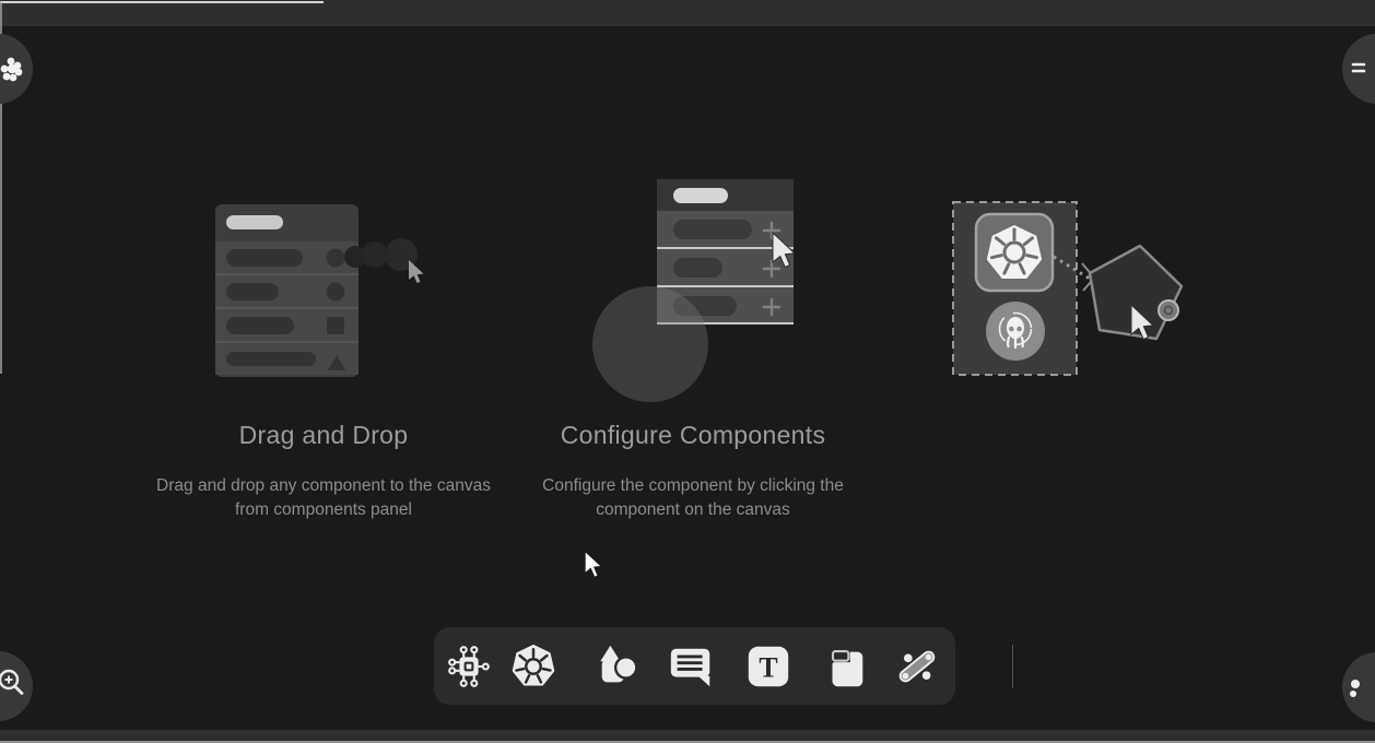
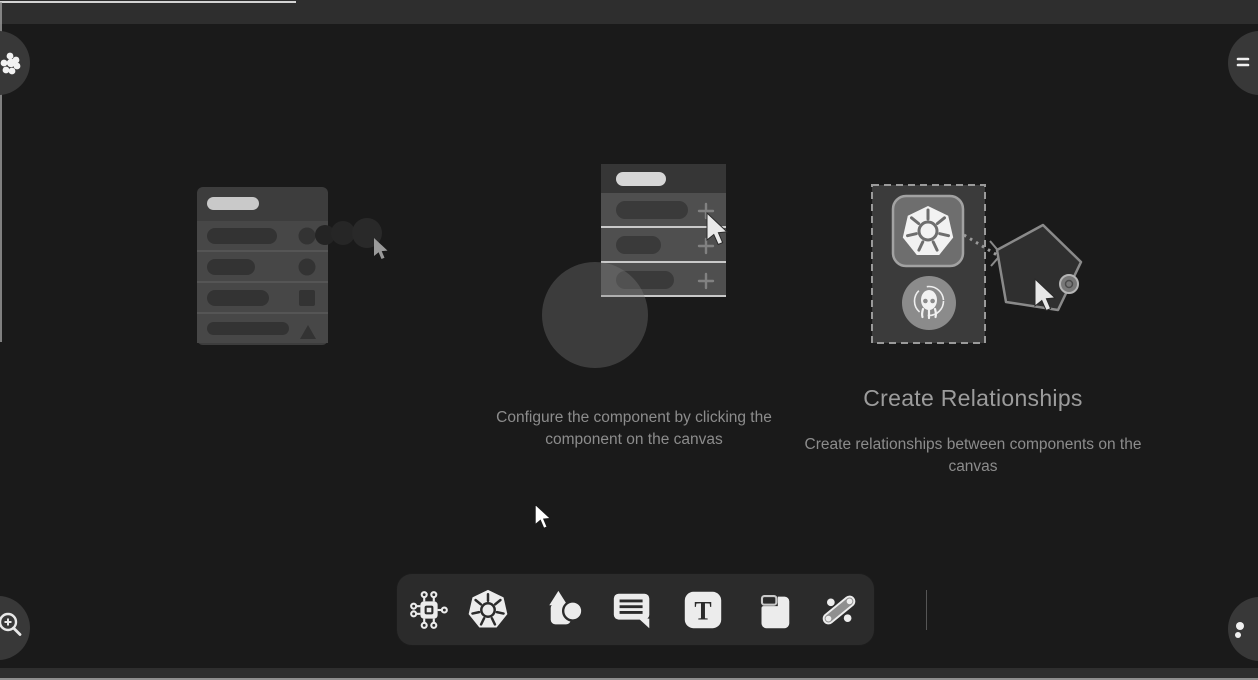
- Drag and Drop
- Drag and drop any component to the canvas from components panel
- Configure Components
  Configure the component by clicking the component on the canvas
+ Create Relationships
+ Create relationships between components on the canvas
  T
